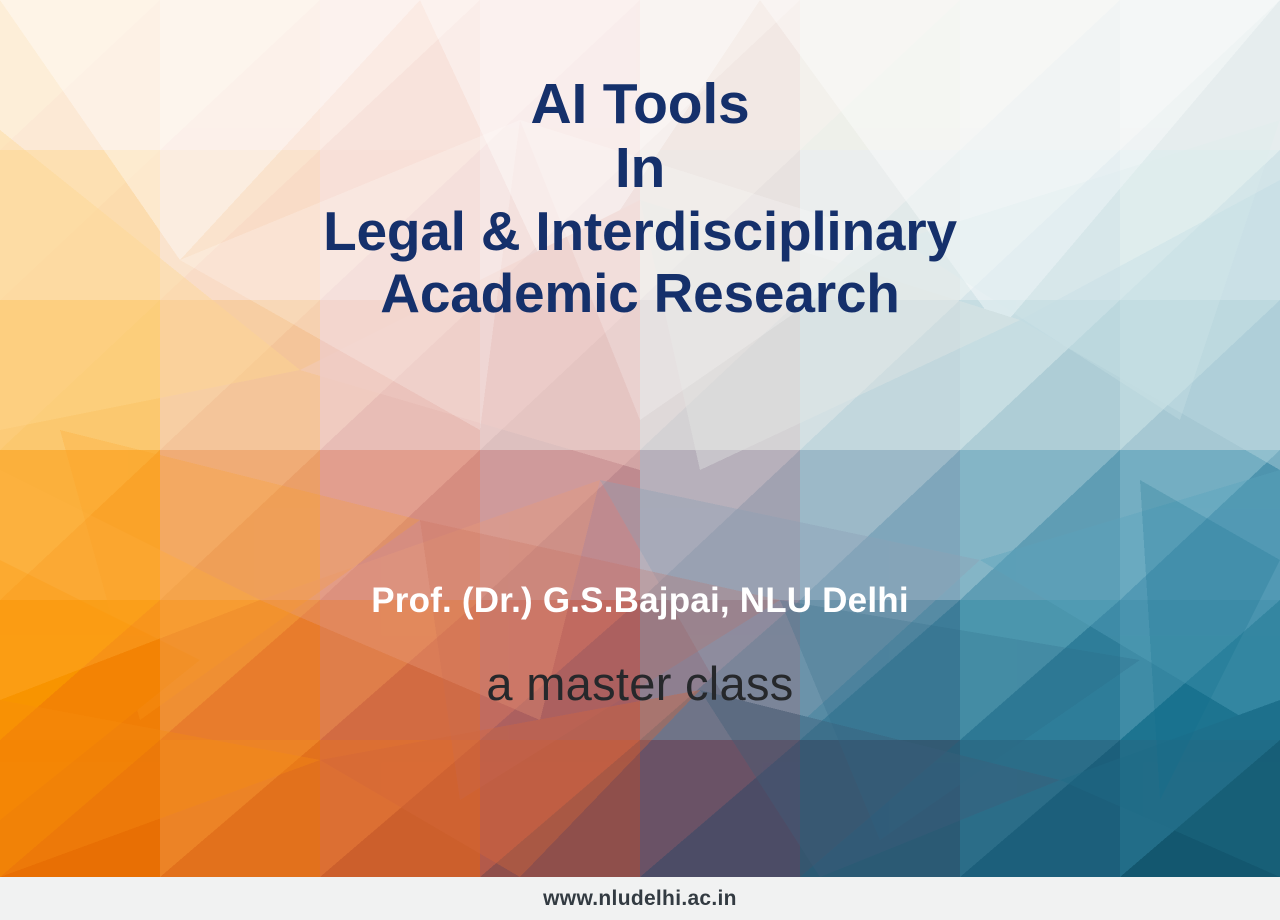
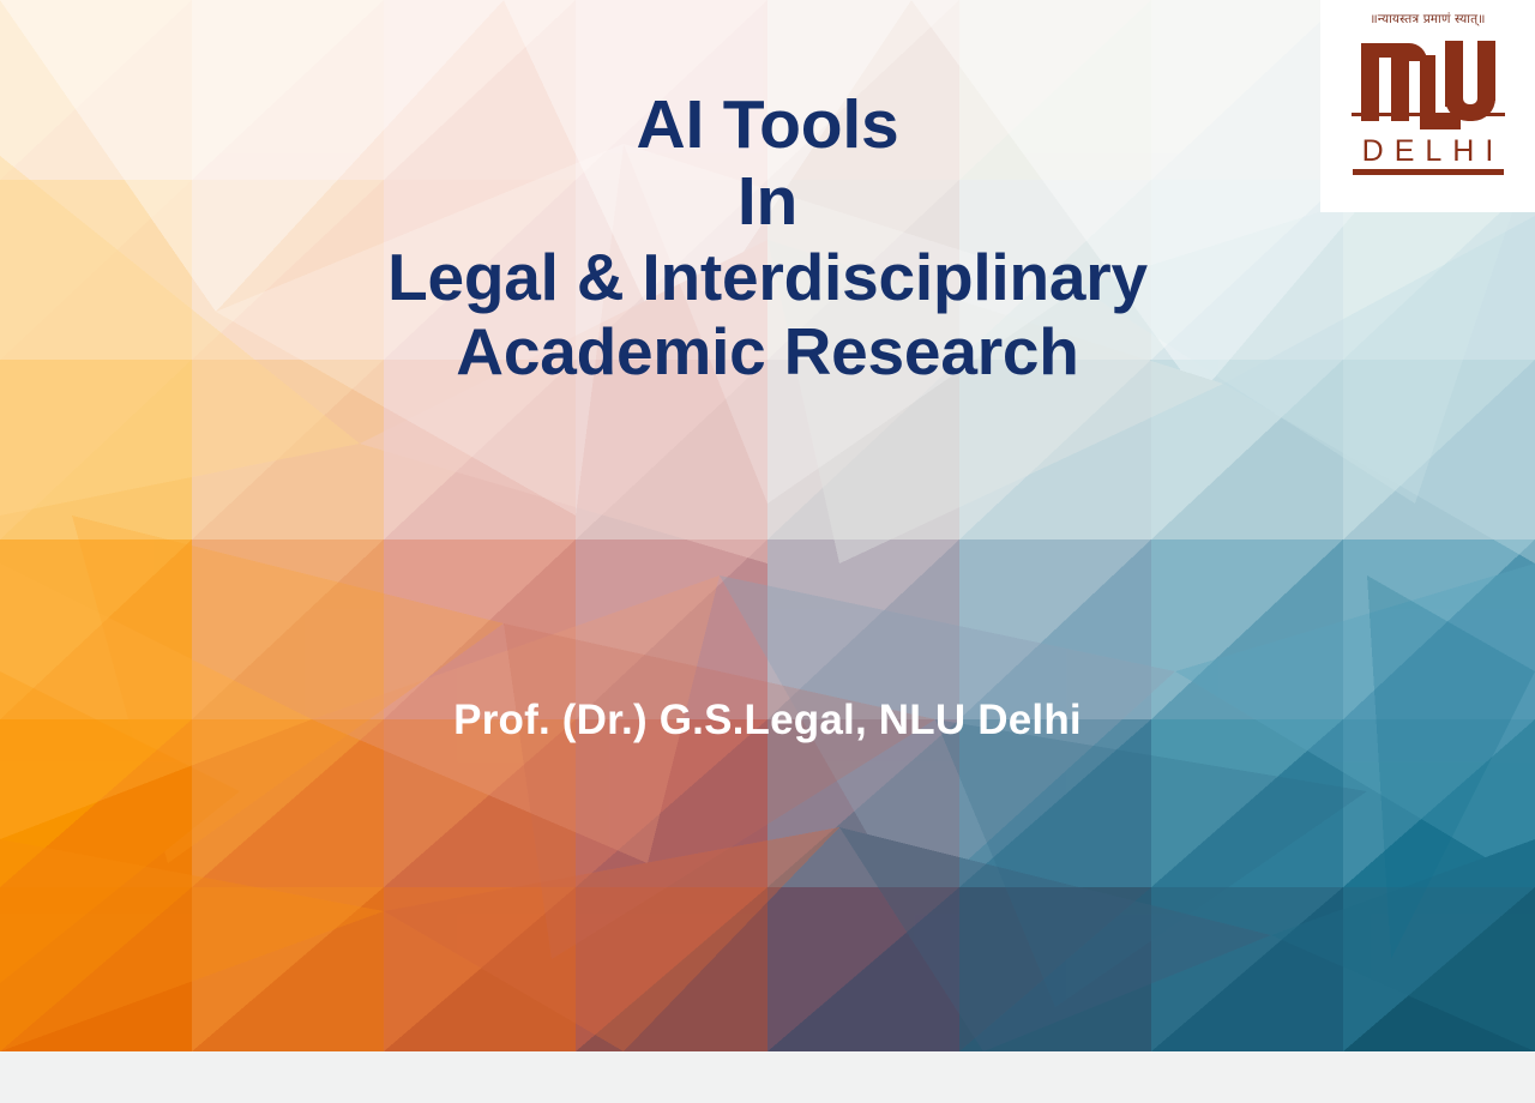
+ ॥न्यायस्तत्र प्रमाणं स्यात्॥
+ DELHI
  AI Tools
  In
  Legal & Interdisciplinary
  Academic Research
- Prof. (Dr.) G.S.Bajpai, NLU Delhi
+ Prof. (Dr.) G.S.Legal, NLU Delhi
- a master class
- www.nludelhi.ac.in
